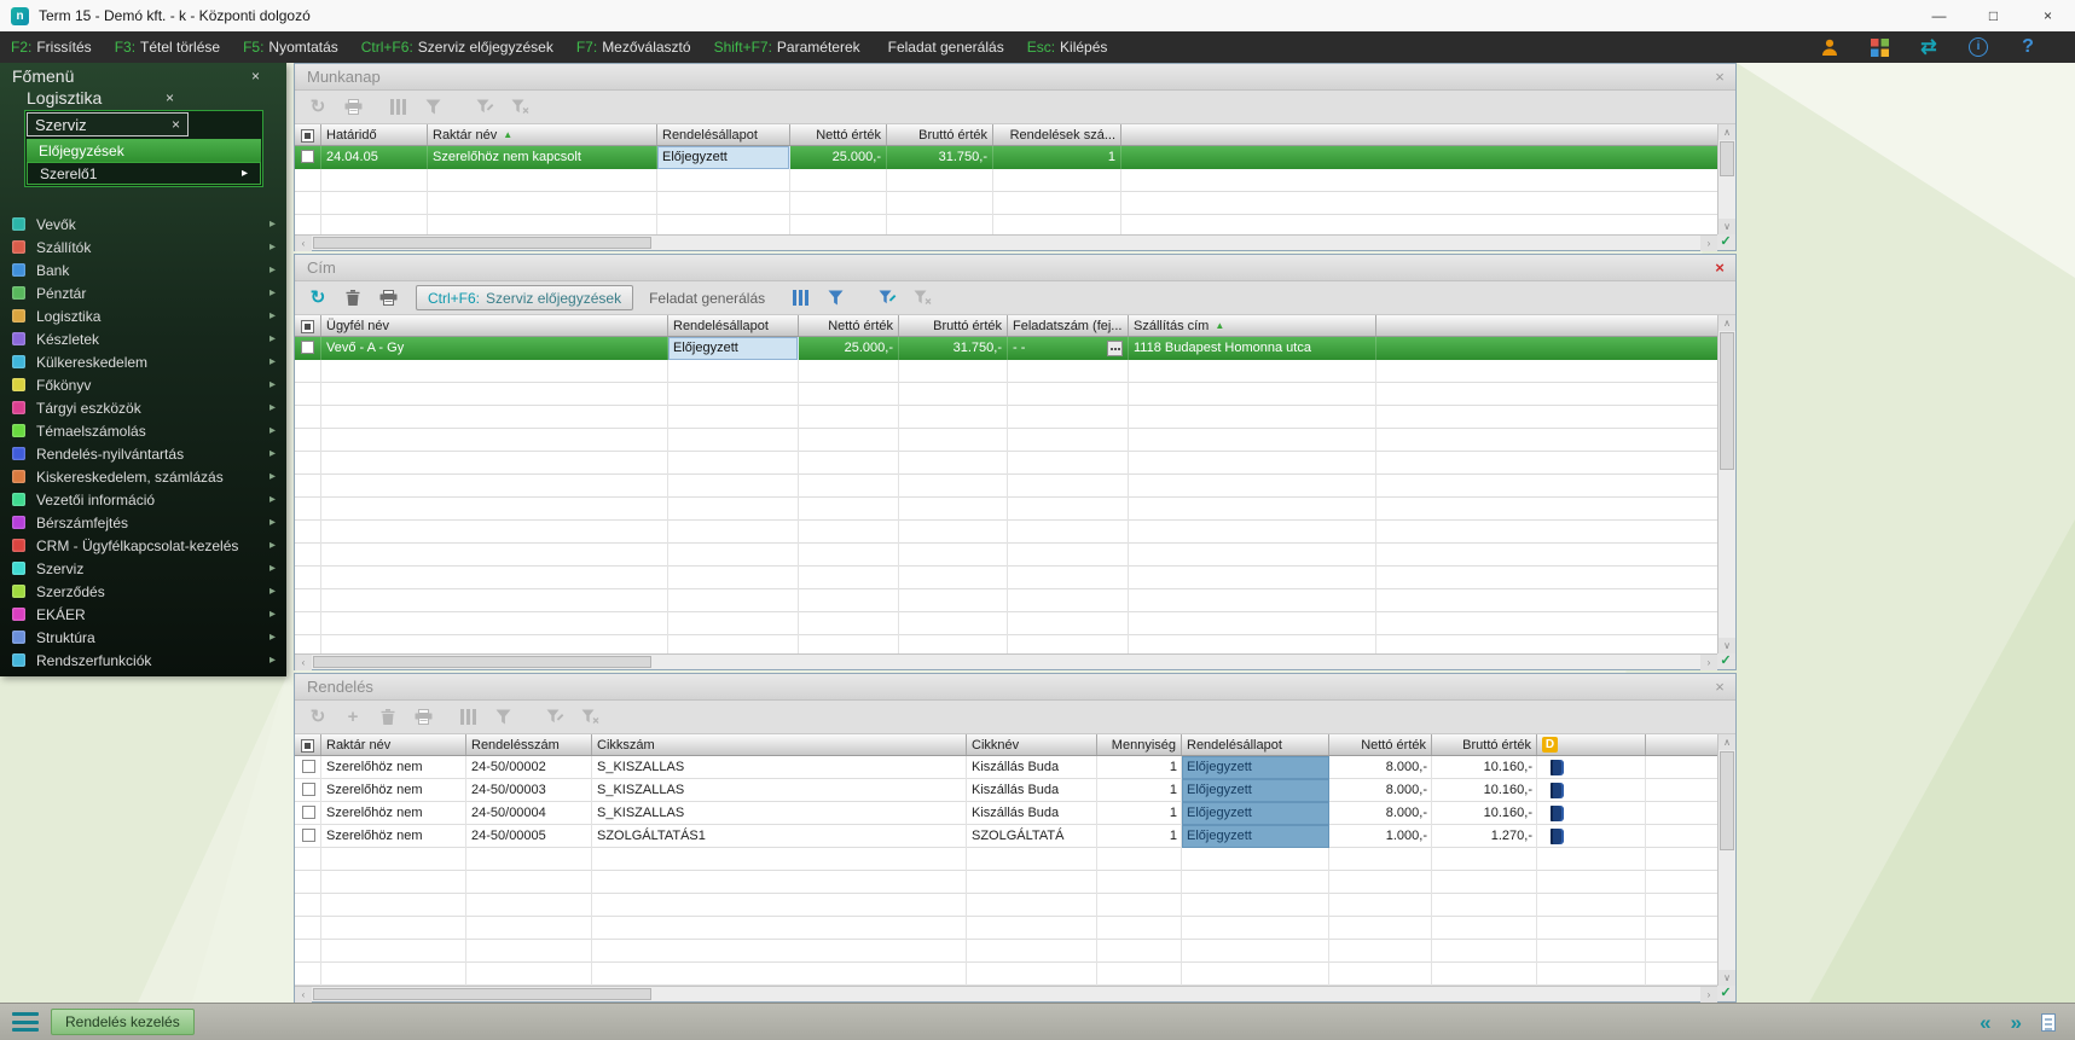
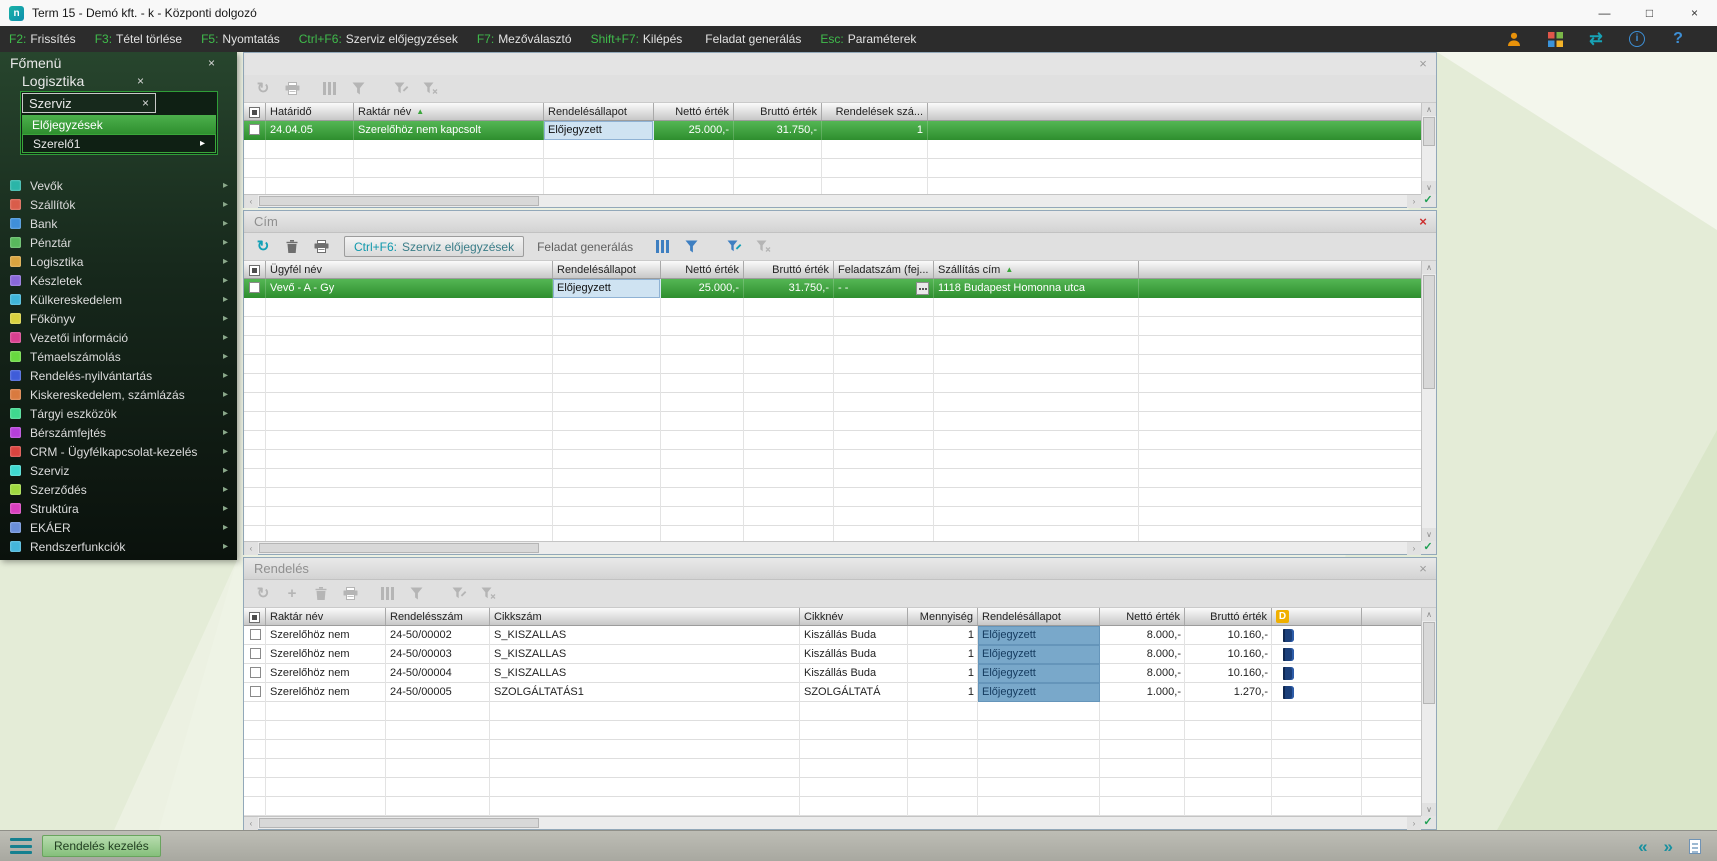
  n
  Term 15 - Demó kft. - k - Központi dolgozó
  —
  □
  ×
  F2: Frissítés
  F3: Tétel törlése
  F5: Nyomtatás
  Ctrl+F6: Szerviz előjegyzések
  F7: Mezőválasztó
- Shift+F7: Paraméterek
+ Shift+F7: Kilépés
  Feladat generálás
- Esc: Kilépés
+ Esc: Paraméterek
  ⇄
  i
  ?
  Főmenü
  ×
  Logisztika
  ×
  Szerviz
  ×
  Előjegyzések
  Szerelő1
  ▸
  Vevők
  ▸
  Szállítók
  ▸
  Bank
  ▸
  Pénztár
  ▸
  Logisztika
  ▸
  Készletek
  ▸
  Külkereskedelem
  ▸
  Főkönyv
  ▸
- Tárgyi eszközök
+ Vezetői információ
  ▸
  Témaelszámolás
  ▸
  Rendelés-nyilvántartás
  ▸
  Kiskereskedelem, számlázás
  ▸
- Vezetői információ
+ Tárgyi eszközök
  ▸
  Bérszámfejtés
  ▸
  CRM - Ügyfélkapcsolat-kezelés
  ▸
  Szerviz
  ▸
  Szerződés
  ▸
- EKÁER
+ Struktúra
  ▸
- Struktúra
+ EKÁER
  ▸
  Rendszerfunkciók
  ▸
- Munkanap
  ×
  ↻
  Határidő
  Raktár név
  ▲
  Rendelésállapot
  Nettó érték
  Bruttó érték
  Rendelések szá...
  24.04.05
  Szerelőhöz nem kapcsolt
  Előjegyzett
  25.000,-
  31.750,-
  1
  ∧
  ∨
  ‹
  ›
  ✓
  Cím
  ×
  ↻
  Ctrl+F6:
  Szerviz előjegyzések
  Feladat generálás
  Ügyfél név
  Rendelésállapot
  Nettó érték
  Bruttó érték
  Feladatszám (fej...
  Szállítás cím
  ▲
  Vevő - A - Gy
  Előjegyzett
  25.000,-
  31.750,-
  - -
  1118 Budapest Homonna utca
  ∧
  ∨
  ‹
  ›
  ✓
  Rendelés
  ×
  ↻
  +
  Raktár név
  Rendelésszám
  Cikkszám
  Cikknév
  Mennyiség
  Rendelésállapot
  Nettó érték
  Bruttó érték
  D
  Szerelőhöz nem
  24-50/00002
  S_KISZALLAS
  Kiszállás Buda
  1
  Előjegyzett
  8.000,-
  10.160,-
  Szerelőhöz nem
  24-50/00003
  S_KISZALLAS
  Kiszállás Buda
  1
  Előjegyzett
  8.000,-
  10.160,-
  Szerelőhöz nem
  24-50/00004
  S_KISZALLAS
  Kiszállás Buda
  1
  Előjegyzett
  8.000,-
  10.160,-
  Szerelőhöz nem
  24-50/00005
  SZOLGÁLTATÁS1
  SZOLGÁLTATÁ
  1
  Előjegyzett
  1.000,-
  1.270,-
  ∧
  ∨
  ‹
  ›
  ✓
  Rendelés kezelés
  «
  »
